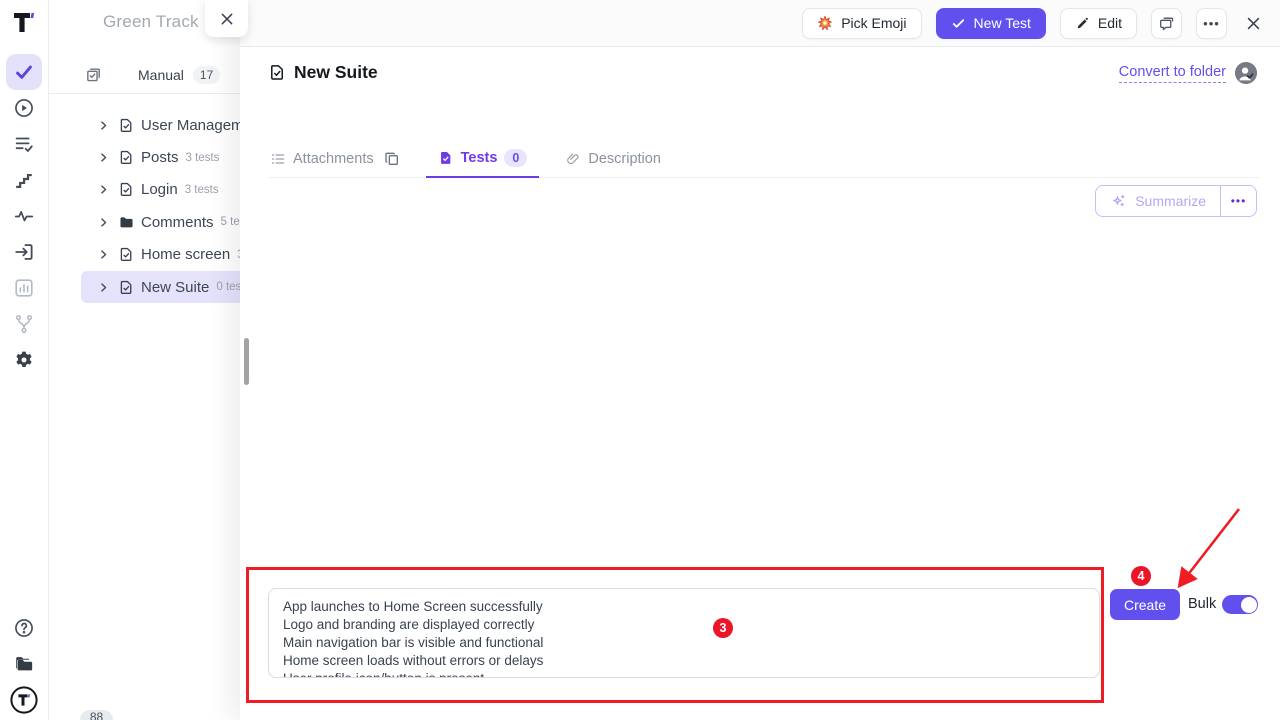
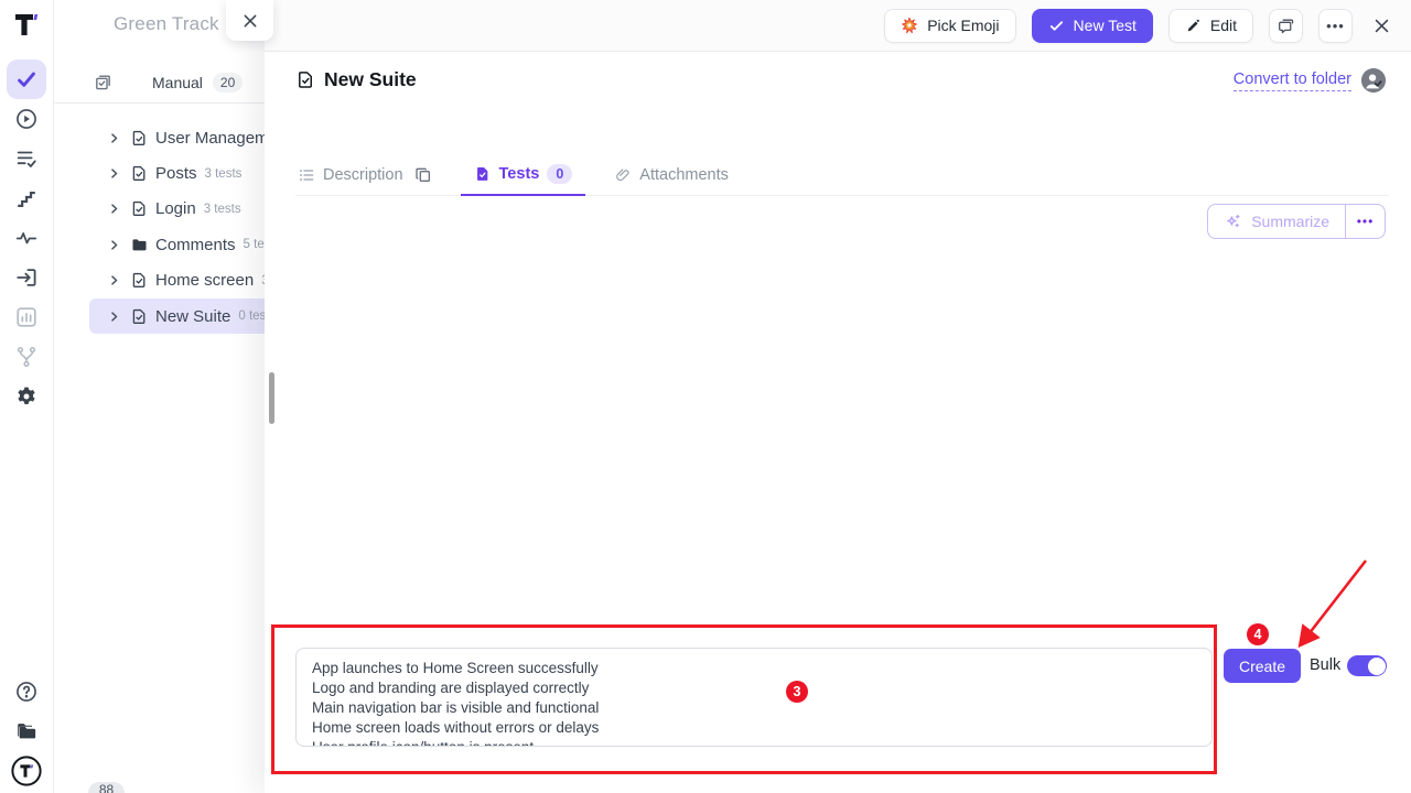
  Green Track
  Manual
- 17
+ 20
  User Managem
  Posts
  3 tests
  Login
  3 tests
  Comments
  Home screen
  New Suite
  88
  Pick Emoji
  New Test
  Edit
  •••
  New Suite
  Convert to folder
- Attachments
+ Description
  Tests
  0
- Description
+ Attachments
  Summarize
  •••
  App launches to Home Screen successfully
  Logo and branding are displayed correctly
  Main navigation bar is visible and functional
  Home screen loads without errors or delays
  Create
  Bulk
  3
  4
